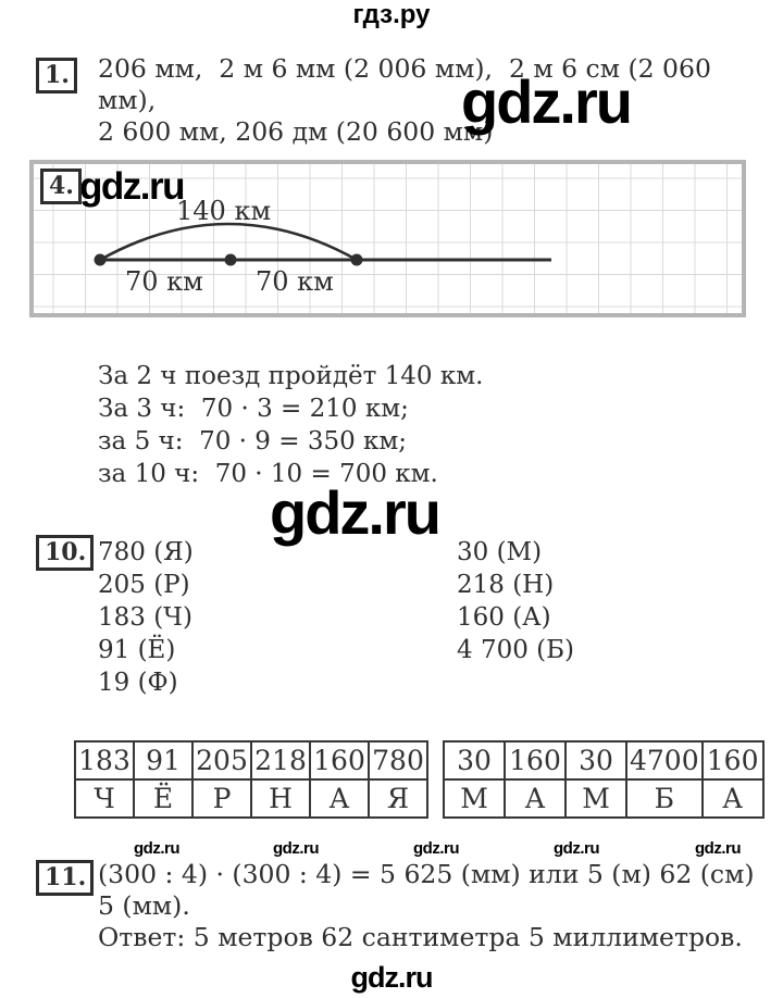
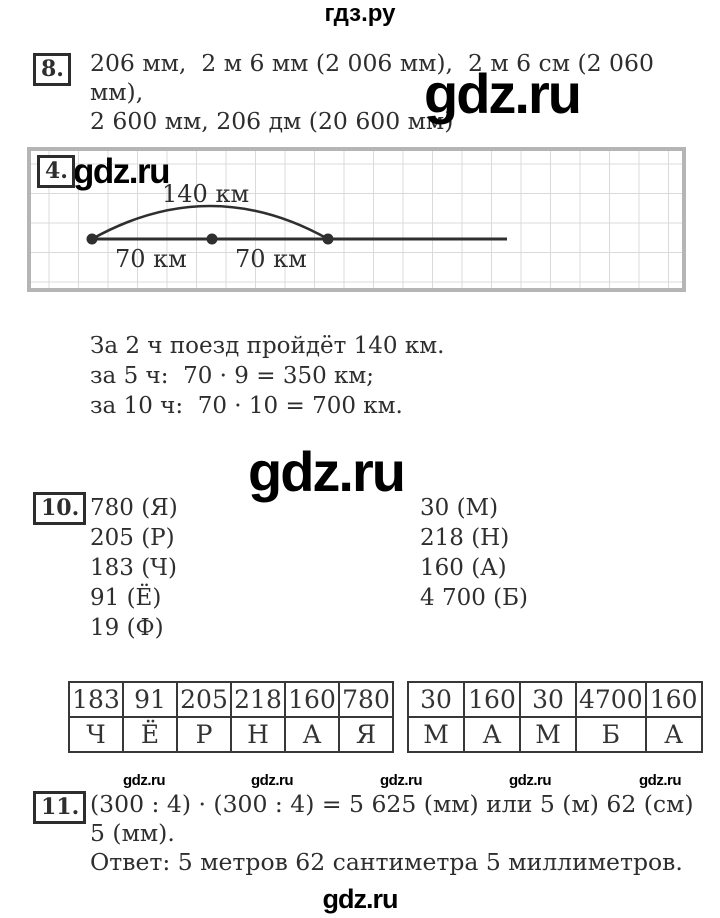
  гдз.ру
- 1.
+ 8.
  206 мм, 2 м 6 мм (2 006 мм), 2 м 6 см (2 060 мм),
  2 600 мм, 206 дм (20 600 мм)
  gdz.ru
  4.
  gdz.ru
  140 км
  70 км
  70 км
  За 2 ч поезд пройдёт 140 км.
- За 3 ч: 70 · 3 = 210 км;
  за 5 ч: 70 · 9 = 350 км;
  за 10 ч: 70 · 10 = 700 км.
  gdz.ru
  10.
  780 (Я)
  205 (Р)
  183 (Ч)
  91 (Ё)
  19 (Ф)
  30 (М)
  218 (Н)
  160 (А)
  4 700 (Б)
  183	91	205	218	160	780
  Ч	Ё	Р	Н	А	Я
  30	160	30	4700	160
  М	А	М	Б	А
  gdz.ru
  gdz.ru
  gdz.ru
  gdz.ru
  gdz.ru
  11.
  (300 : 4) · (300 : 4) = 5 625 (мм) или 5 (м) 62 (см) 5 (мм).
  Ответ: 5 метров 62 сантиметра 5 миллиметров.
  gdz.ru
